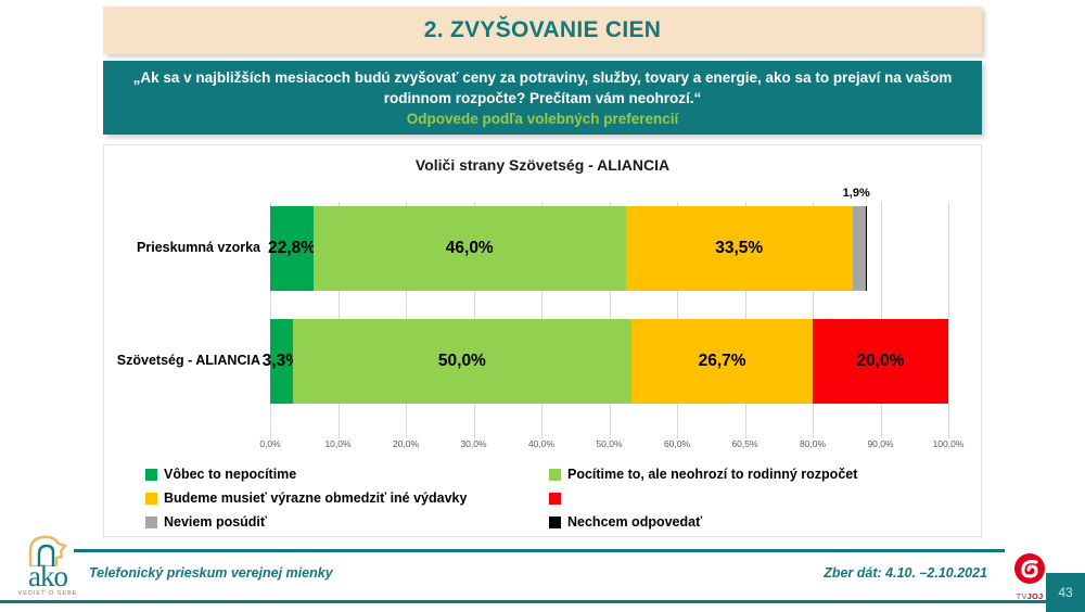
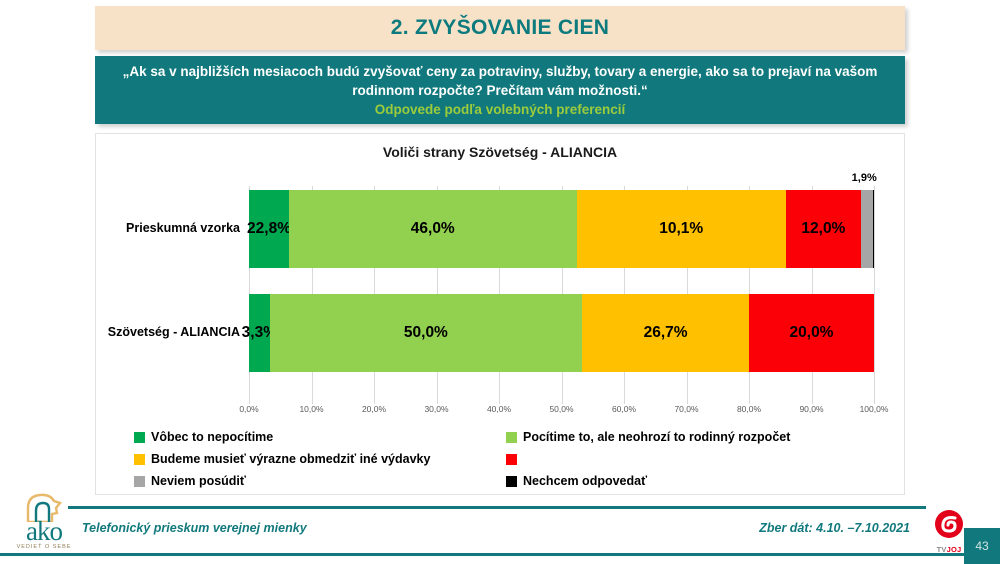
  2. ZVYŠOVANIE CIEN
- „Ak sa v najbližších mesiacoch budú zvyšovať ceny za potraviny, služby, tovary a energie, ako sa to prejaví na vašom rodinnom rozpočte? Prečítam vám neohrozí.“
+ „Ak sa v najbližších mesiacoch budú zvyšovať ceny za potraviny, služby, tovary a energie, ako sa to prejaví na vašom rodinnom rozpočte? Prečítam vám možnosti.“
  Odpovede podľa volebných preferencií
  Voliči strany Szövetség - ALIANCIA
  Prieskumná vzorka
  22,8%
  46,0%
- 33,5%
+ 10,1%
+ 12,0%
  1,9%
  Szövetség - ALIANCIA
  3,3
  50,0%
  26,7%
  20,0%
  0,0%
  10,0%
  20,0%
  30,0%
  40,0%
  50,0%
  60,0%
- 60,5%
+ 70,0%
  80,0%
  90,0%
  100,0%
  Vôbec to nepocítime
  Pocítime to, ale neohrozí to rodinný rozpočet
  Budeme musieť výrazne obmedziť iné výdavky
  Neviem posúdiť
  Nechcem odpovedať
  Telefonický prieskum verejnej mienky
- Zber dát: 4.10. –2.10.2021
+ Zber dát: 4.10. –7.10.2021
  ako
  TVJOJ
  43
